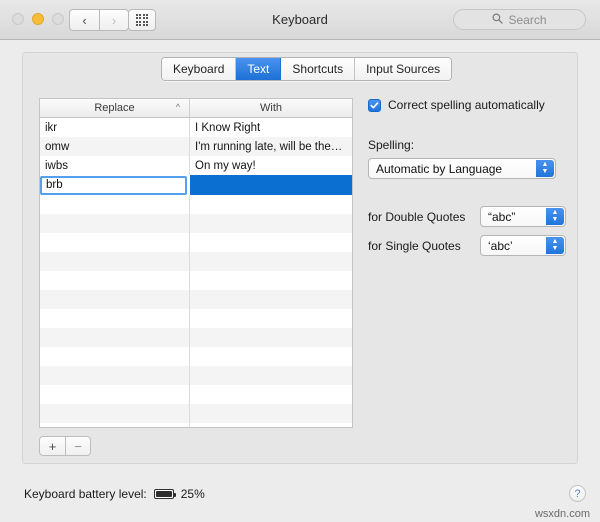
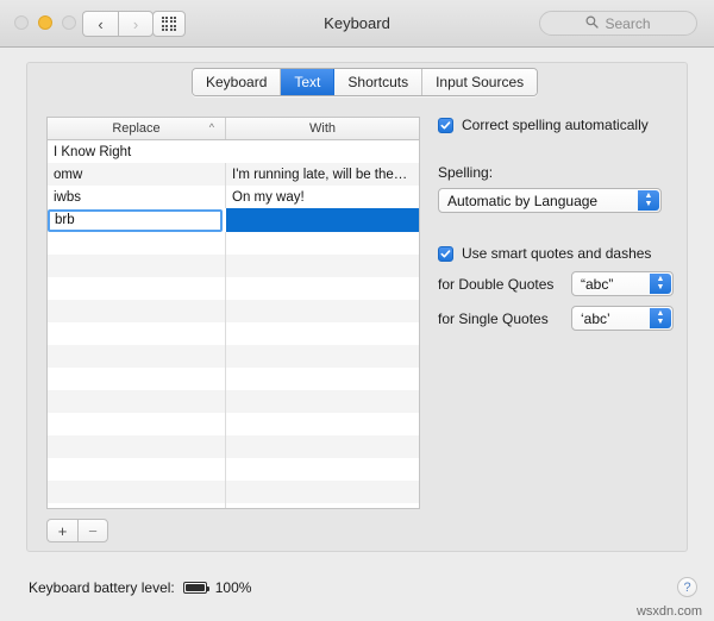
  ‹
  ›
  Keyboard
  Search
  Keyboard
  Text
  Shortcuts
  Input Sources
  Replace
  ^
  With
- ikr
  I Know Right
  omw
  I'm running late, will be the…
  iwbs
  On my way!
  brb
  +
  −
  Correct spelling automatically
  Spelling:
  Automatic by Language
+ Use smart quotes and dashes
  for Double Quotes
  “abc”
  for Single Quotes
  ‘abc’
  Keyboard battery level:
- 25%
+ 100%
  ?
  wsxdn.com
